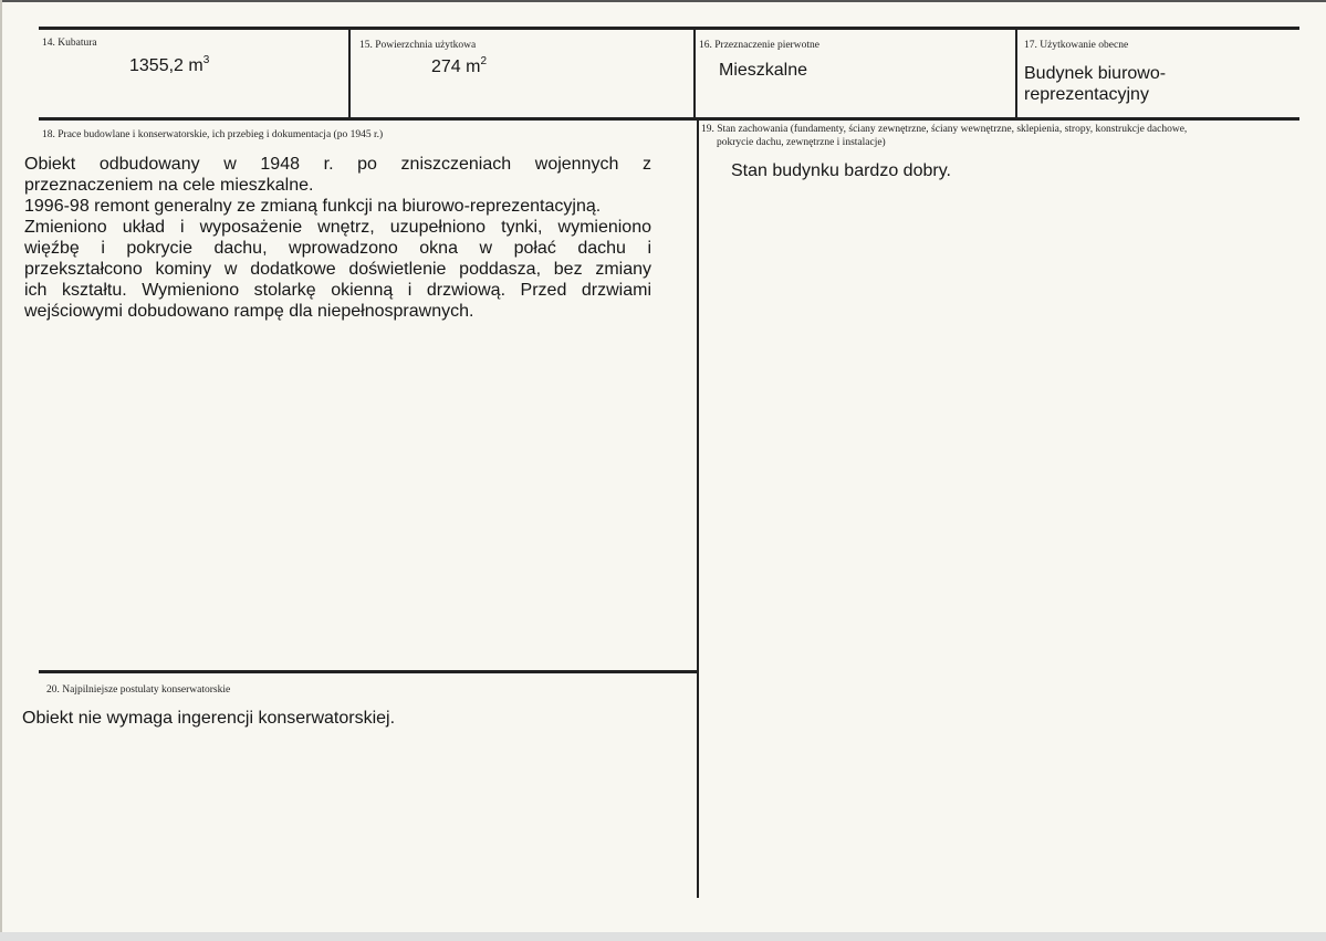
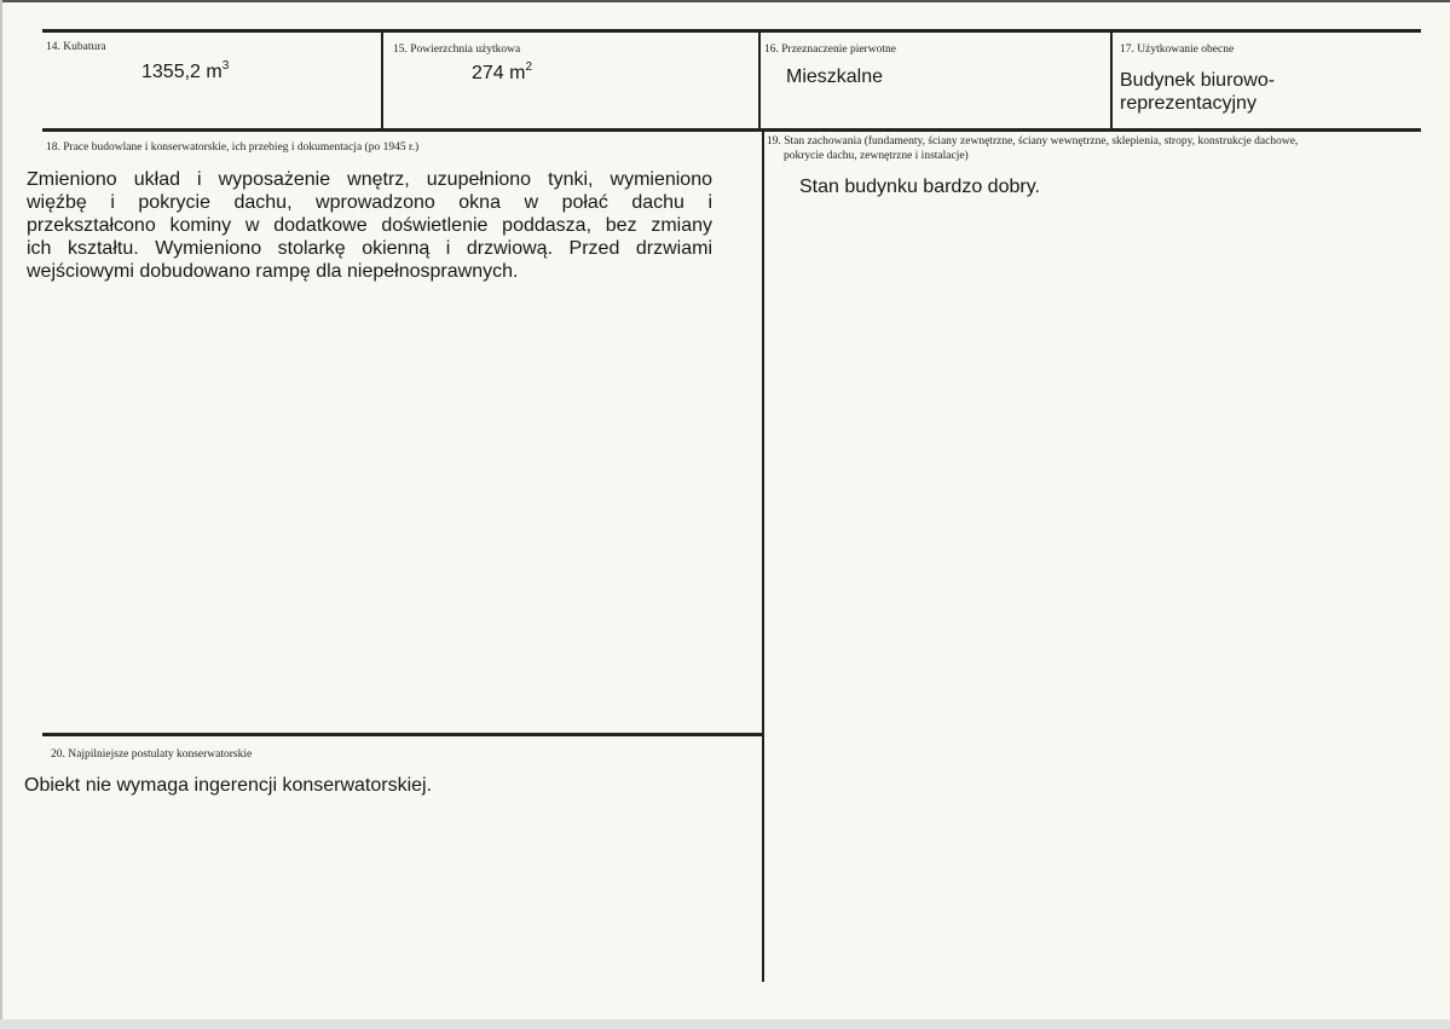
  14. Kubatura
  1355,2 m3
  15. Powierzchnia użytkowa
  274 m2
  16. Przeznaczenie pierwotne
  Mieszkalne
  17. Użytkowanie obecne
  Budynek biurowo-
  reprezentacyjny
  18. Prace budowlane i konserwatorskie, ich przebieg i dokumentacja (po 1945 r.)
- Obiekt odbudowany w 1948 r. po zniszczeniach wojennych z
- przeznaczeniem na cele mieszkalne.
- 1996-98 remont generalny ze zmianą funkcji na biurowo-reprezentacyjną.
  Zmieniono układ i wyposażenie wnętrz, uzupełniono tynki, wymieniono
  więźbę i pokrycie dachu, wprowadzono okna w połać dachu i
  przekształcono kominy w dodatkowe doświetlenie poddasza, bez zmiany
  ich kształtu. Wymieniono stolarkę okienną i drzwiową. Przed drzwiami
  wejściowymi dobudowano rampę dla niepełnosprawnych.
  19. Stan zachowania (fundamenty, ściany zewnętrzne, ściany wewnętrzne, sklepienia, stropy, konstrukcje dachowe,
  pokrycie dachu, zewnętrzne i instalacje)
  Stan budynku bardzo dobry.
  20. Najpilniejsze postulaty konserwatorskie
  Obiekt nie wymaga ingerencji konserwatorskiej.
